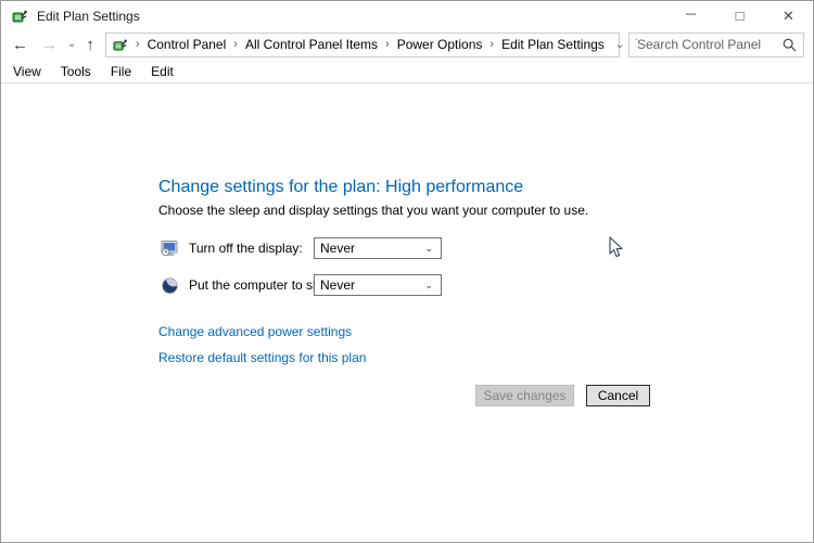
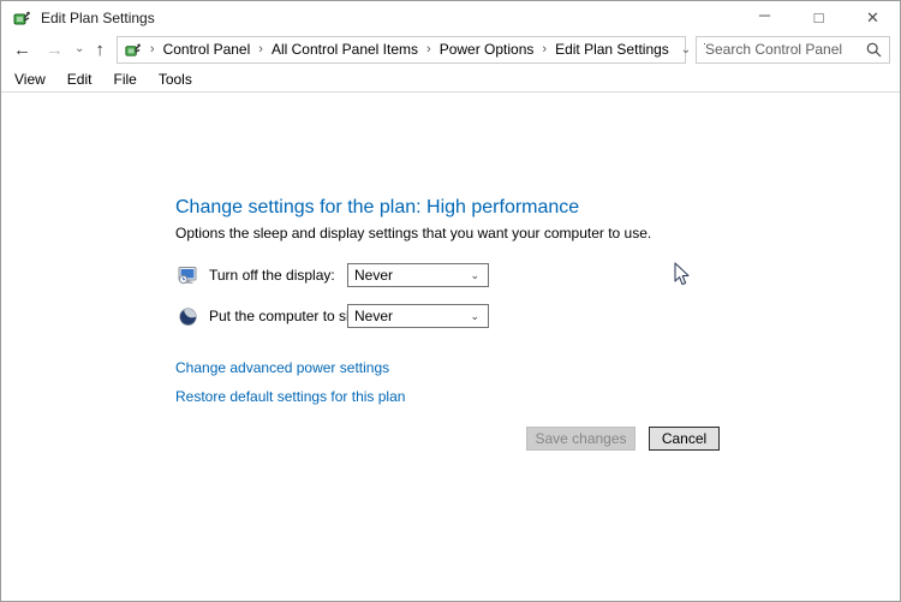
  Edit Plan Settings
  ─
  □
  ✕
  ←
  →
  ⌄
  ↑
  ›
  Control Panel
  ›
  All Control Panel Items
  ›
  Power Options
  ›
  Edit Plan Settings
  ⌄
  Search Control Panel
  View
- Tools
+ Edit
  File
- Edit
+ Tools
  Change settings for the plan: High performance
- Choose the sleep and display settings that you want your computer to use.
+ Options the sleep and display settings that you want your computer to use.
  Turn off the display:
  Never
  ⌄
  Put the computer to s
  Never
  ⌄
  Change advanced power settings
  Restore default settings for this plan
  Save changes
  Cancel
